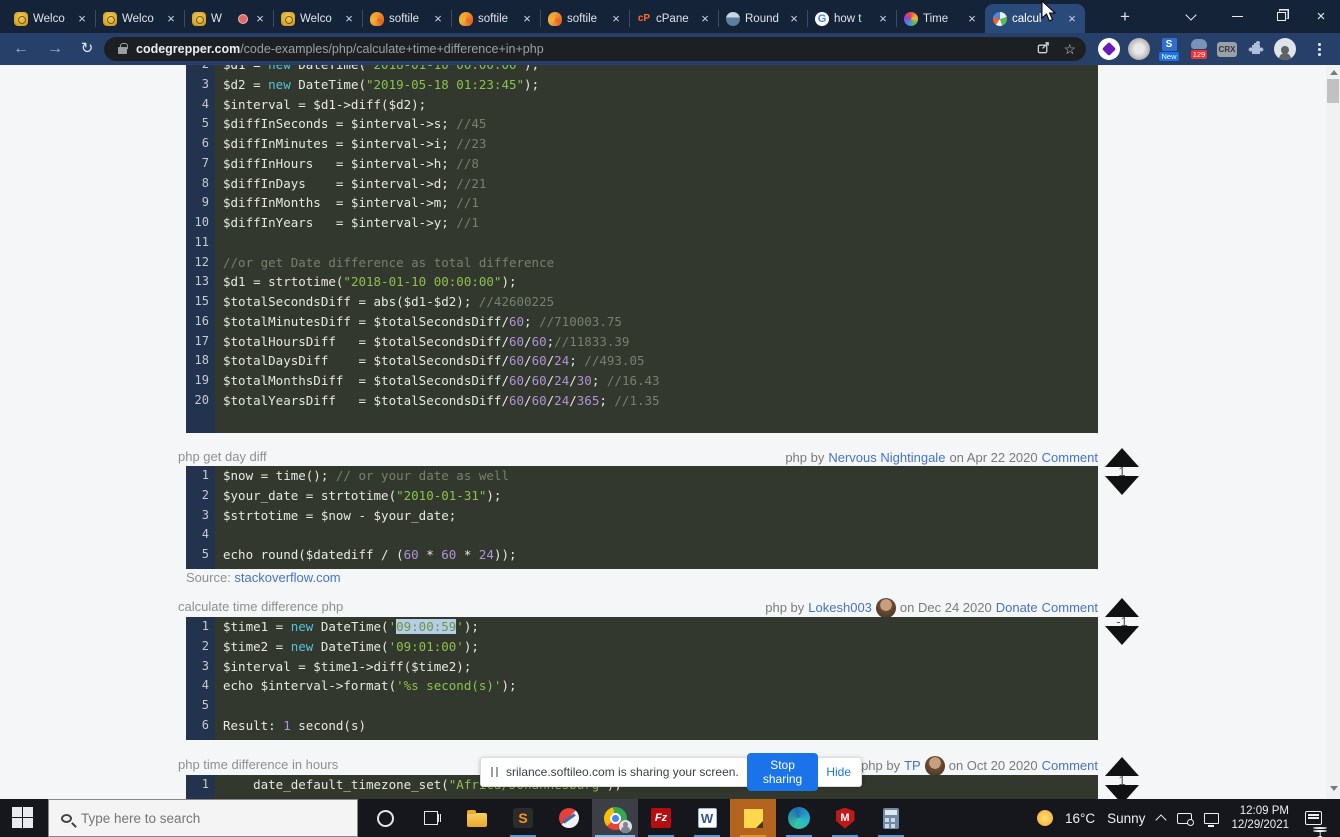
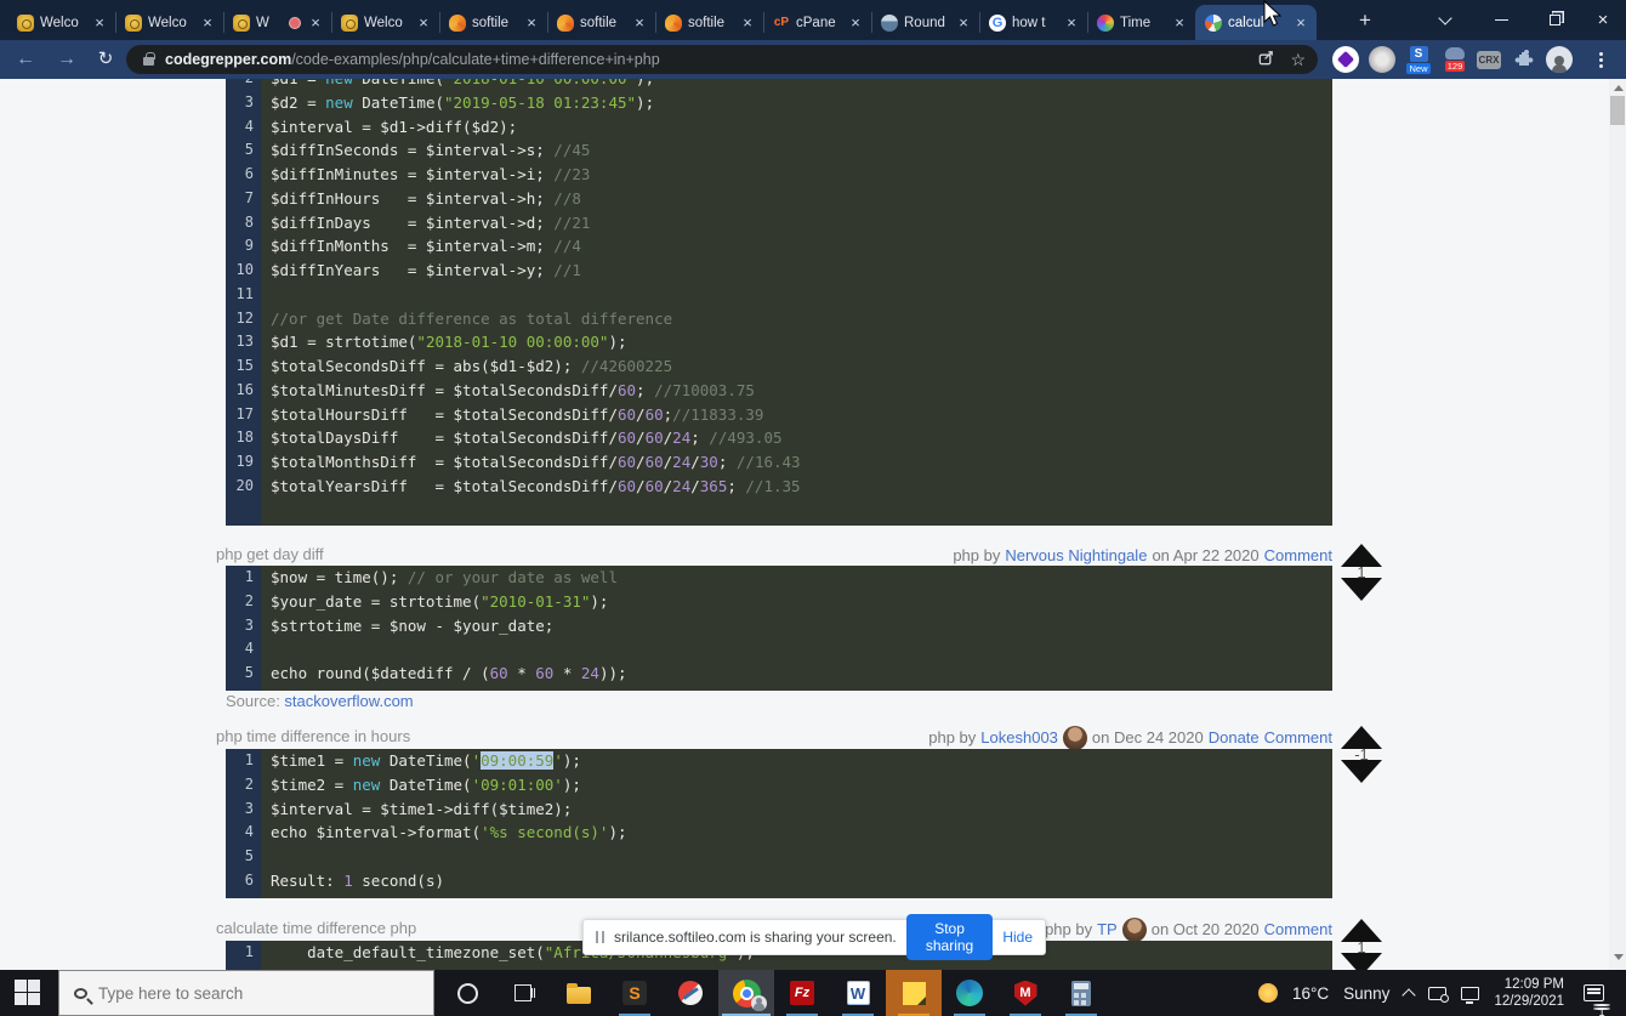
  Welco
  ×
  Welco
  ×
  W
  ×
  Welco
  ×
  softile
  ×
  softile
  ×
  softile
  ×
  cP
  cPane
  ×
  Round
  ×
  G
  how t
  ×
  Time
  ×
  calcul
  ×
  +
  ×
  ←
  →
  ↻
  codegrepper.com
  /code-examples/php/calculate+time+difference+in+php
  ☆
  S
  New
  129
  CRX
  $d1 = new DateTime("2018-01-10 00:00:00");
  3
  $d2 = new DateTime("2019-05-18 01:23:45");
  4
  $interval = $d1->diff($d2);
  5
  $diffInSeconds = $interval->s; //45
  6
  $diffInMinutes = $interval->i; //23
  7
  $diffInHours = $interval->h; //8
  8
  $diffInDays = $interval->d; //21
  9
- $diffInMonths = $interval->m; //1
+ $diffInMonths = $interval->m; //4
  10
  $diffInYears = $interval->y; //1
  11
  12
  //or get Date difference as total difference
  13
  $d1 = strtotime("2018-01-10 00:00:00");
  15
  $totalSecondsDiff = abs($d1-$d2); //42600225
  16
  $totalMinutesDiff = $totalSecondsDiff/60; //710003.75
  17
  $totalHoursDiff = $totalSecondsDiff/60/60;//11833.39
  18
  $totalDaysDiff = $totalSecondsDiff/60/60/24; //493.05
  19
  $totalMonthsDiff = $totalSecondsDiff/60/60/24/30; //16.43
  20
  $totalYearsDiff = $totalSecondsDiff/60/60/24/365; //1.35
  php get day diff
  php by
  Nervous Nightingale
  on Apr 22 2020
  Comment
  1
  $now = time(); // or your date as well
  2
  $your_date = strtotime("2010-01-31");
  3
  $strtotime = $now - $your_date;
  4
  5
  echo round($datediff / (60 * 60 * 24));
  Source: stackoverflow.com
  1
- calculate time difference php
+ php time difference in hours
  php by
  Lokesh003
  on Dec 24 2020
  Donate
  Comment
  1
  $time1 = new DateTime('09:00:59');
  2
  $time2 = new DateTime('09:01:00');
  3
  $interval = $time1->diff($time2);
  4
  echo $interval->format('%s second(s)');
  5
  6
  Result: 1 second(s)
  -1
- php time difference in hours
+ calculate time difference php
  php by
  TP
  on Oct 20 2020
  Comment
  1
  1
  srilance.softileo.com is sharing your screen.
  Stop sharing
  Hide
  Type here to search
  S
  Fz
  W
  M
  16°C
  Sunny
  12:09 PM
  12/29/2021
  1
